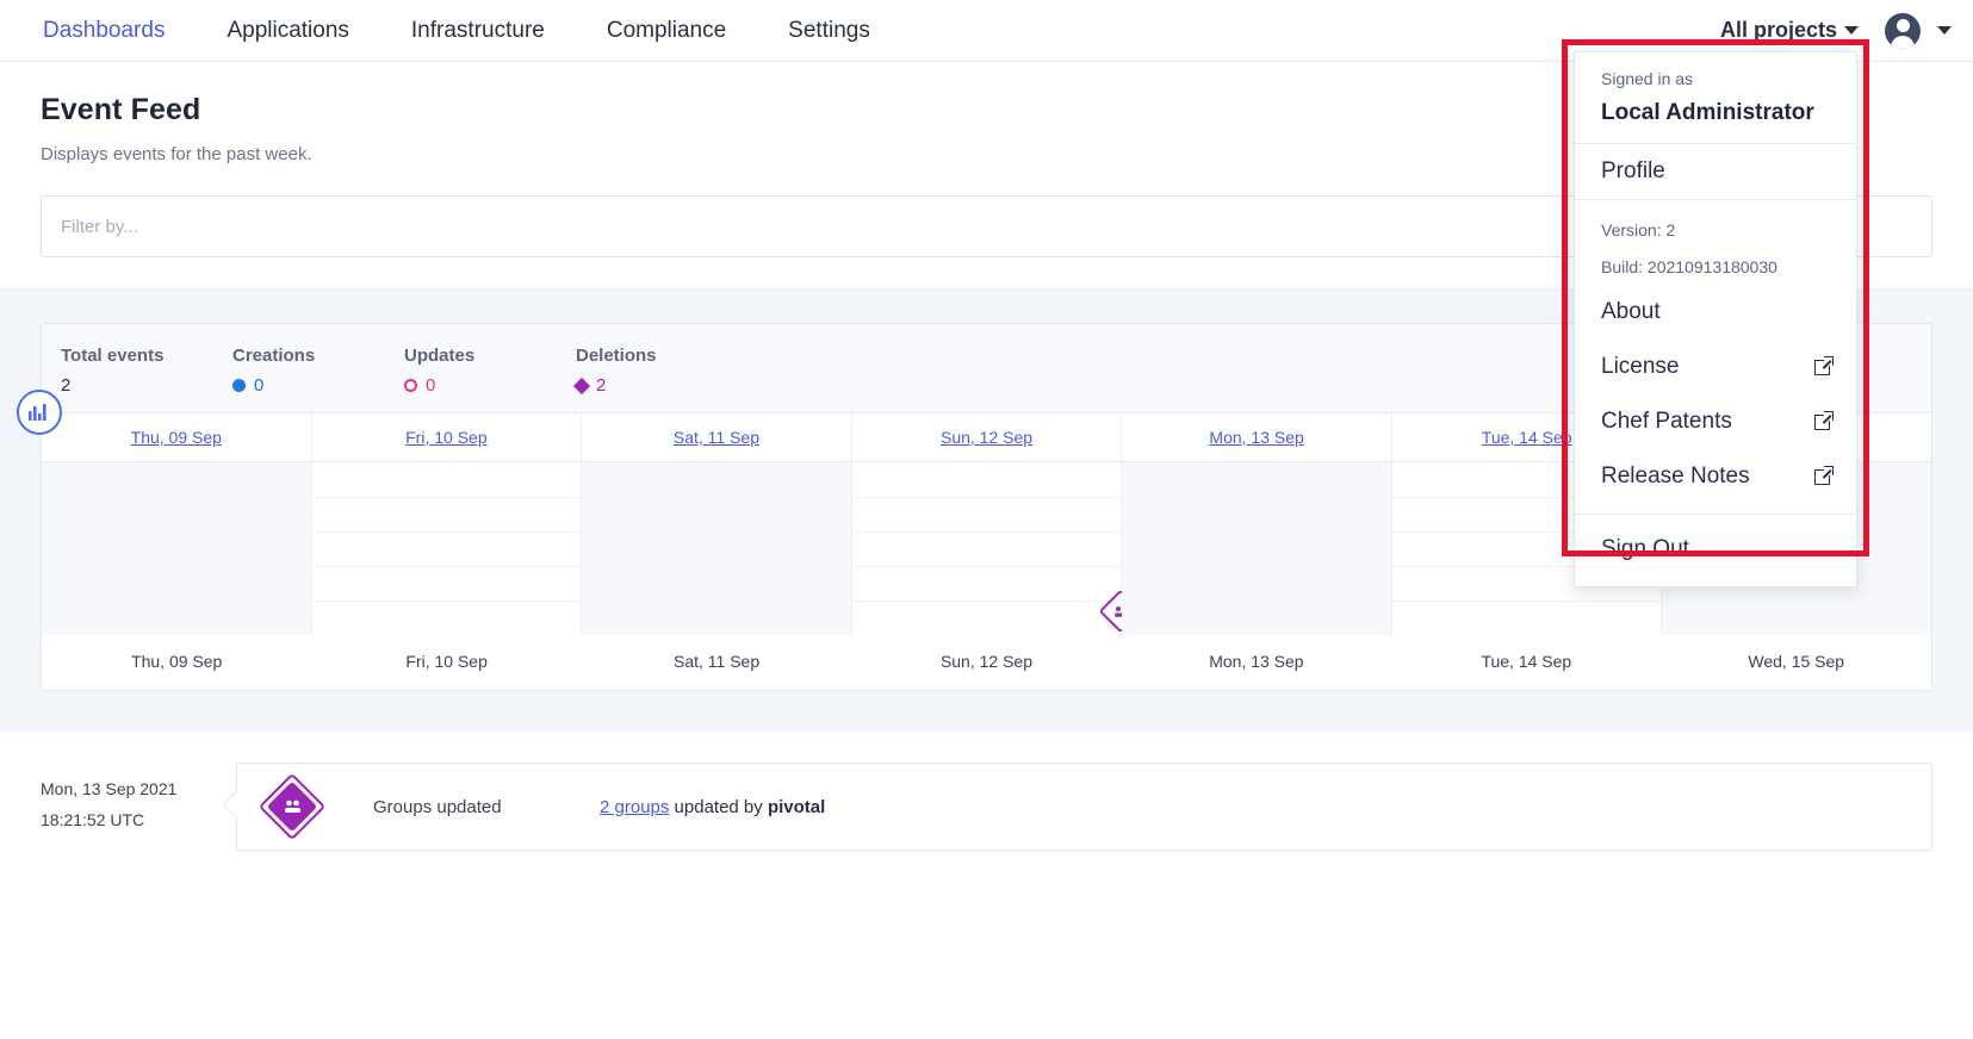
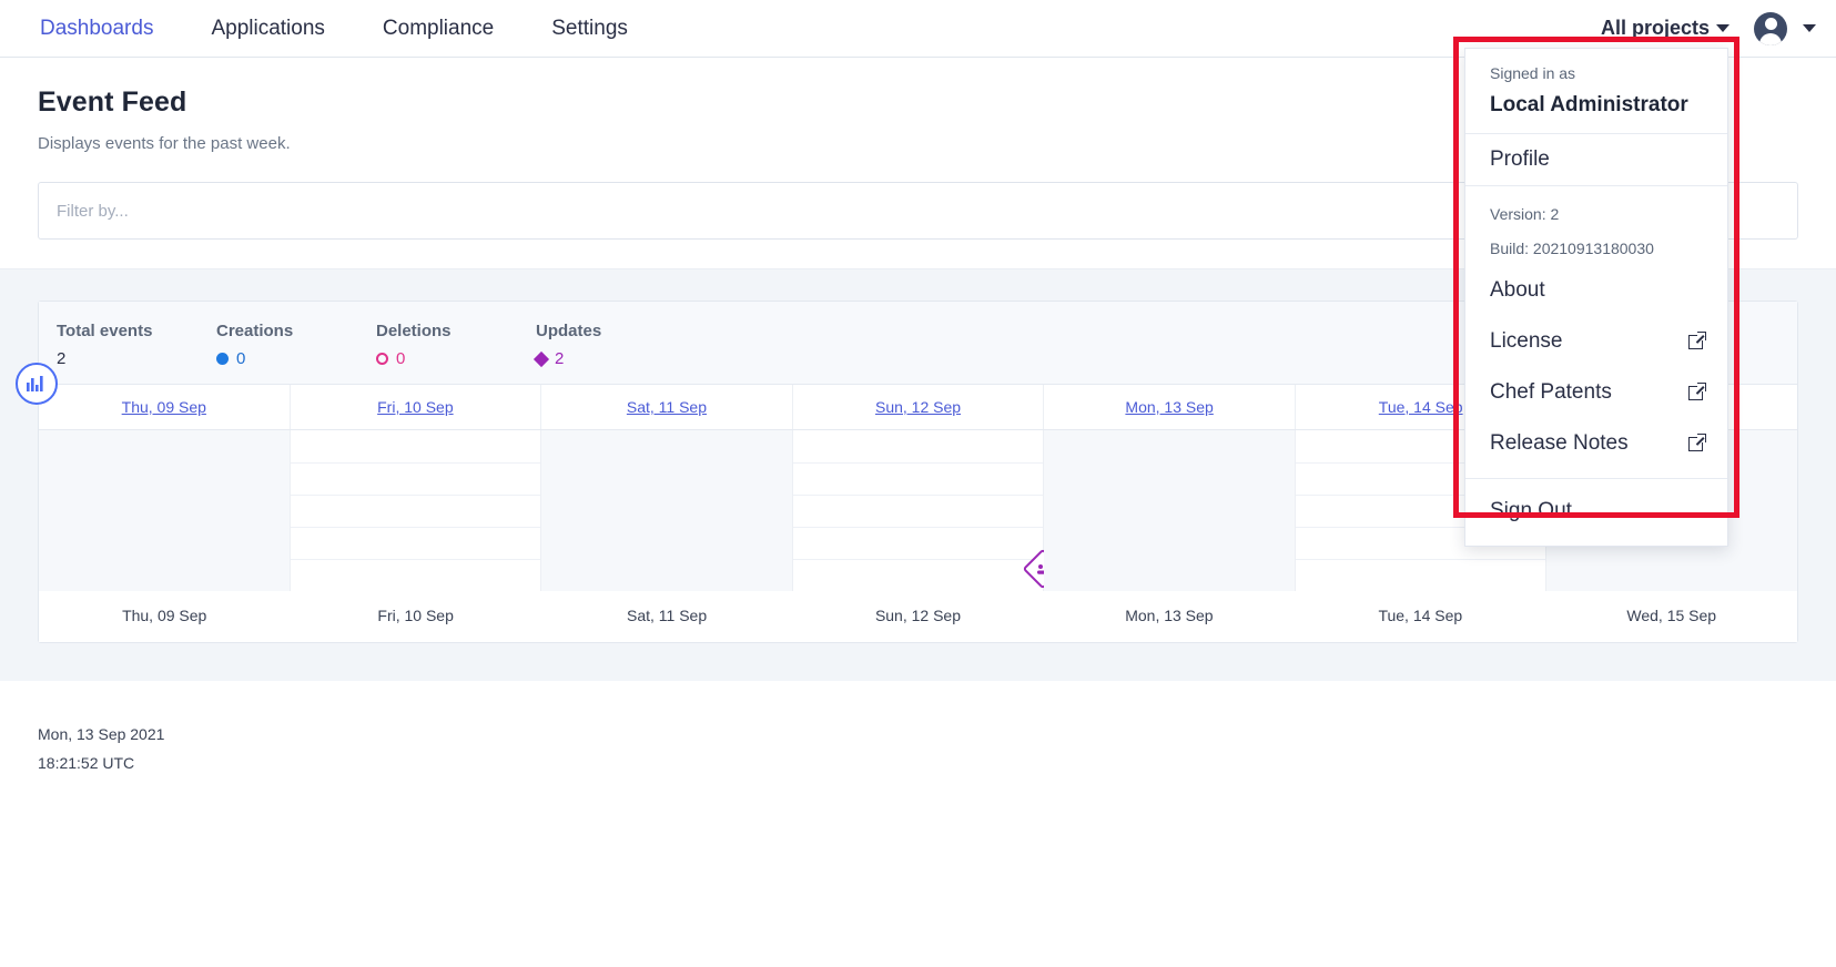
  Dashboards
  Applications
- Infrastructure
  Compliance
  Settings
  All projects
  Event Feed
  Displays events for the past week.
  Filter by...
  Total events
  2
  Creations
  0
- Updates
+ Deletions
  0
- Deletions
+ Updates
  2
  Thu, 09 Sep
  Fri, 10 Sep
  Sat, 11 Sep
  Sun, 12 Sep
  Mon, 13 Sep
  Tue, 14 Sep
  Thu, 09 Sep
  Fri, 10 Sep
  Sat, 11 Sep
  Sun, 12 Sep
  Mon, 13 Sep
  Tue, 14 Sep
  Wed, 15 Sep
  Mon, 13 Sep 2021
  18:21:52 UTC
- Groups updated
- 2 groups updated by pivotal
  Signed in as
  Local Administrator
  Profile
  Version: 2
  Build: 20210913180030
  About
  License
  Chef Patents
  Release Notes
  Sign Out
